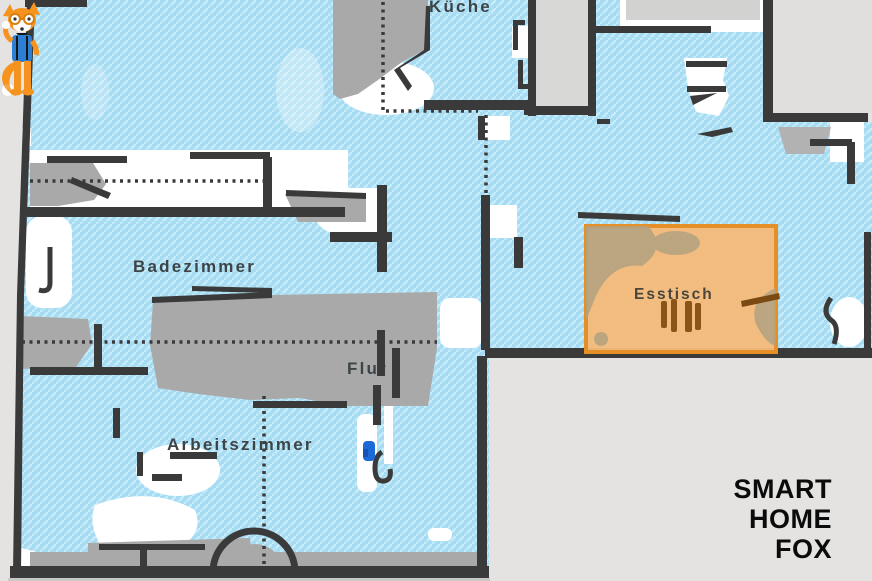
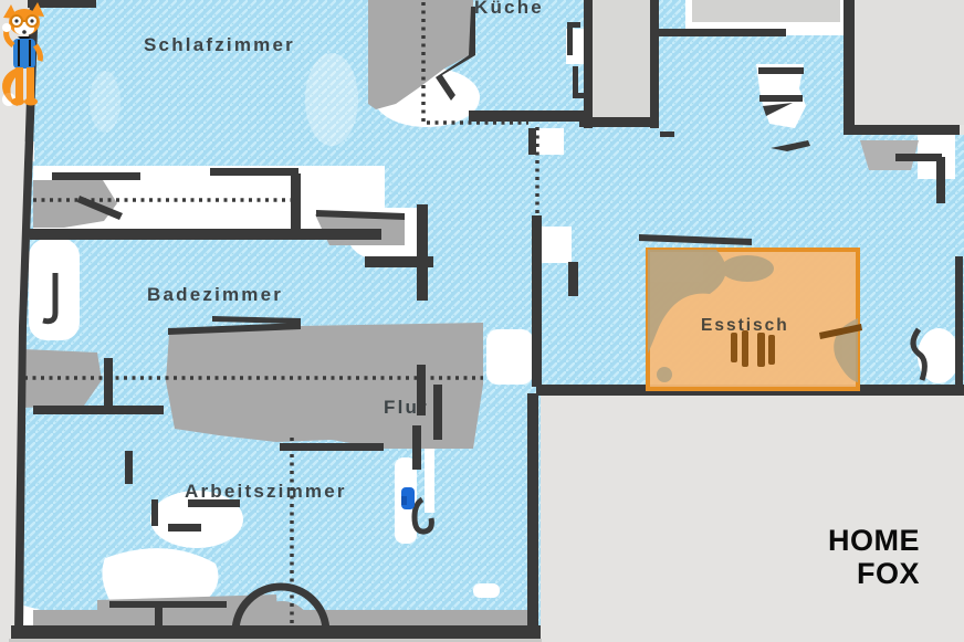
  Flu
  Esstisch
+ Schlafzimmer
  Küche
  Badezimmer
  Arbeitszimmer
- SMART
  HOME
  FOX
